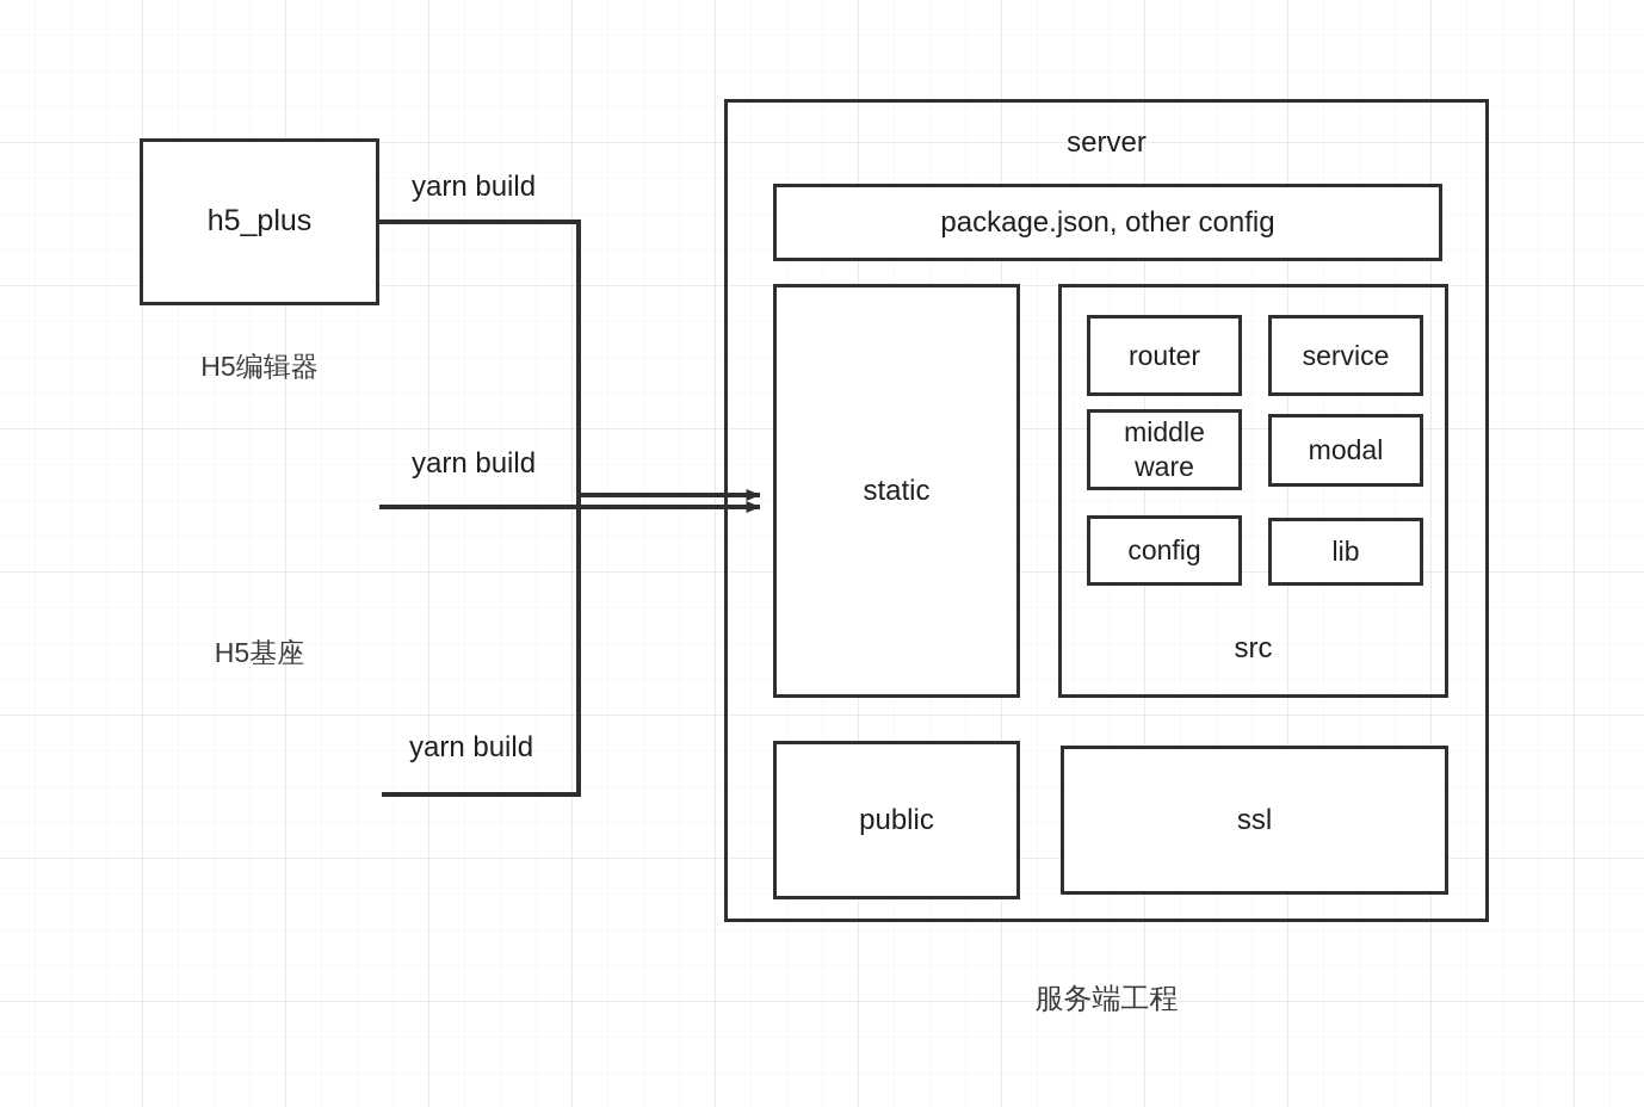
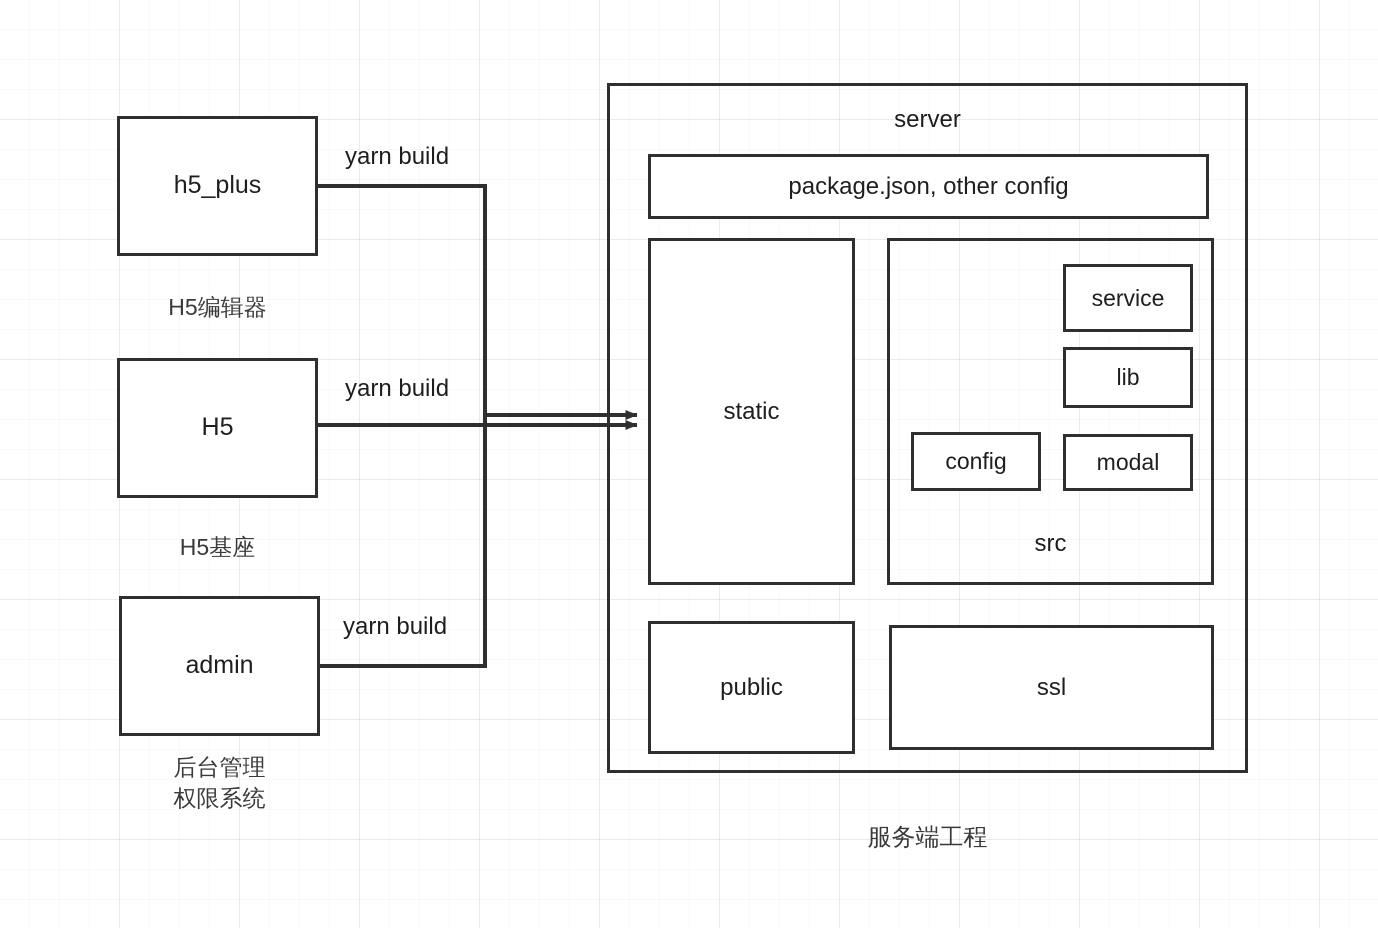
  h5_plus
  H5编辑器
+ H5
  H5基座
+ admin
+ 后台管理
+ 权限系统
  yarn build
  yarn build
  yarn build
  server
  package.json, other config
  static
  src
- router
  service
- middle
- ware
- modal
+ lib
  config
- lib
+ modal
  public
  ssl
  服务端工程
